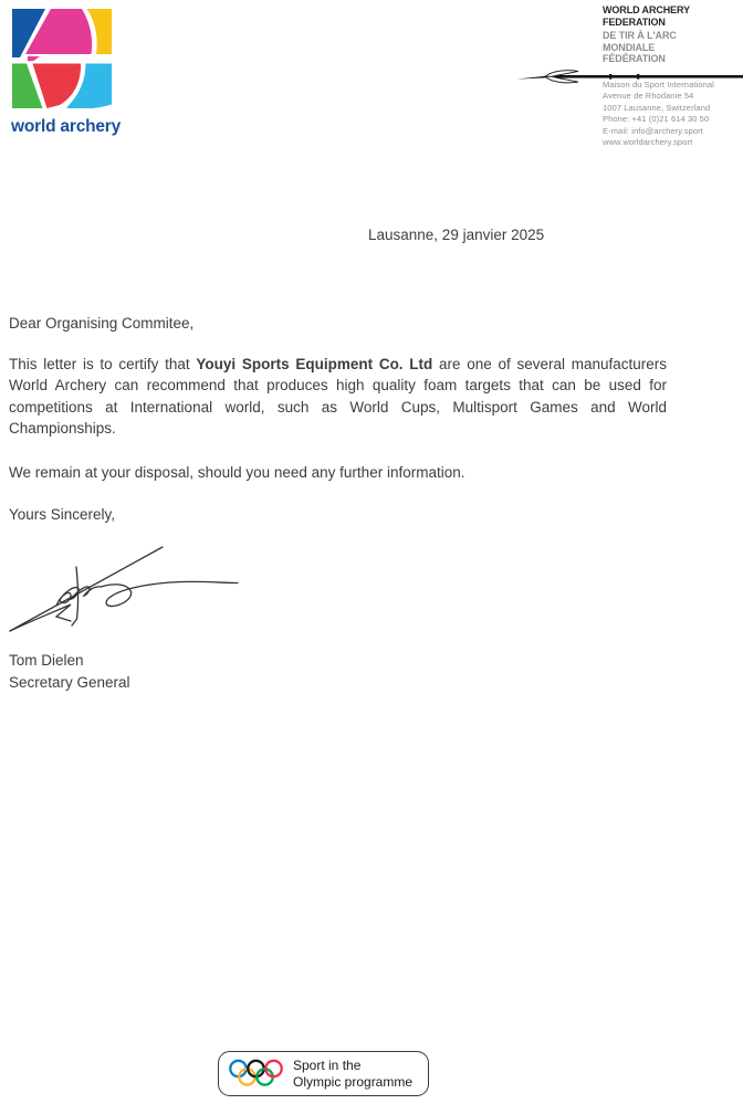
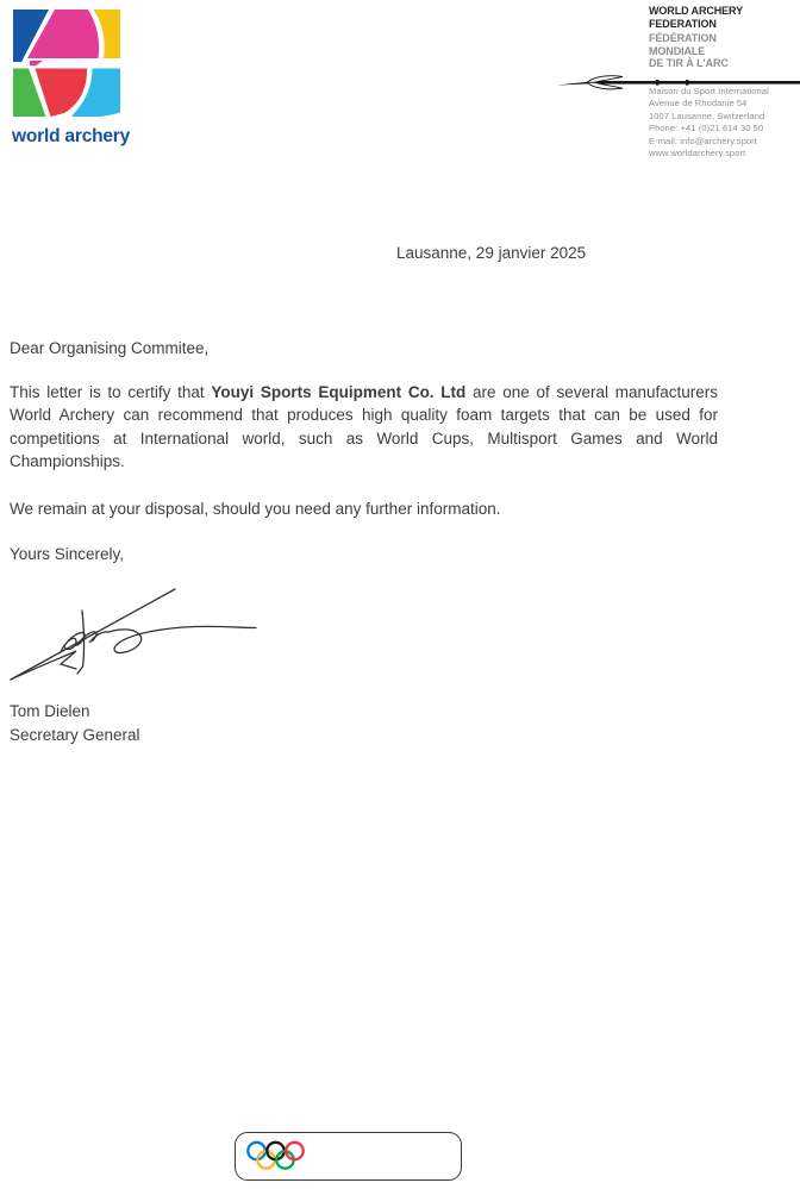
  world archery
  WORLD ARCHERY
  FEDERATION
- DE TIR À L'ARC
+ FÉDÉRATION
  MONDIALE
- FÉDÉRATION
+ DE TIR À L'ARC
  Maison du Sport International
  Avenue de Rhodanie 54
  1007 Lausanne, Switzerland
  Phone: +41 (0)21 614 30 50
  E-mail: info@archery.sport
  www.worldarchery.sport
  Lausanne, 29 janvier 2025
  Dear Organising Commitee,
  This letter is to certify that Youyi Sports Equipment Co. Ltd are one of several manufacturers World Archery can recommend that produces high quality foam targets that can be used for competitions at International world, such as World Cups, Multisport Games and World Championships.
  We remain at your disposal, should you need any further information.
  Yours Sincerely,
  Tom Dielen
  Secretary General
- Sport in the
- Olympic programme
